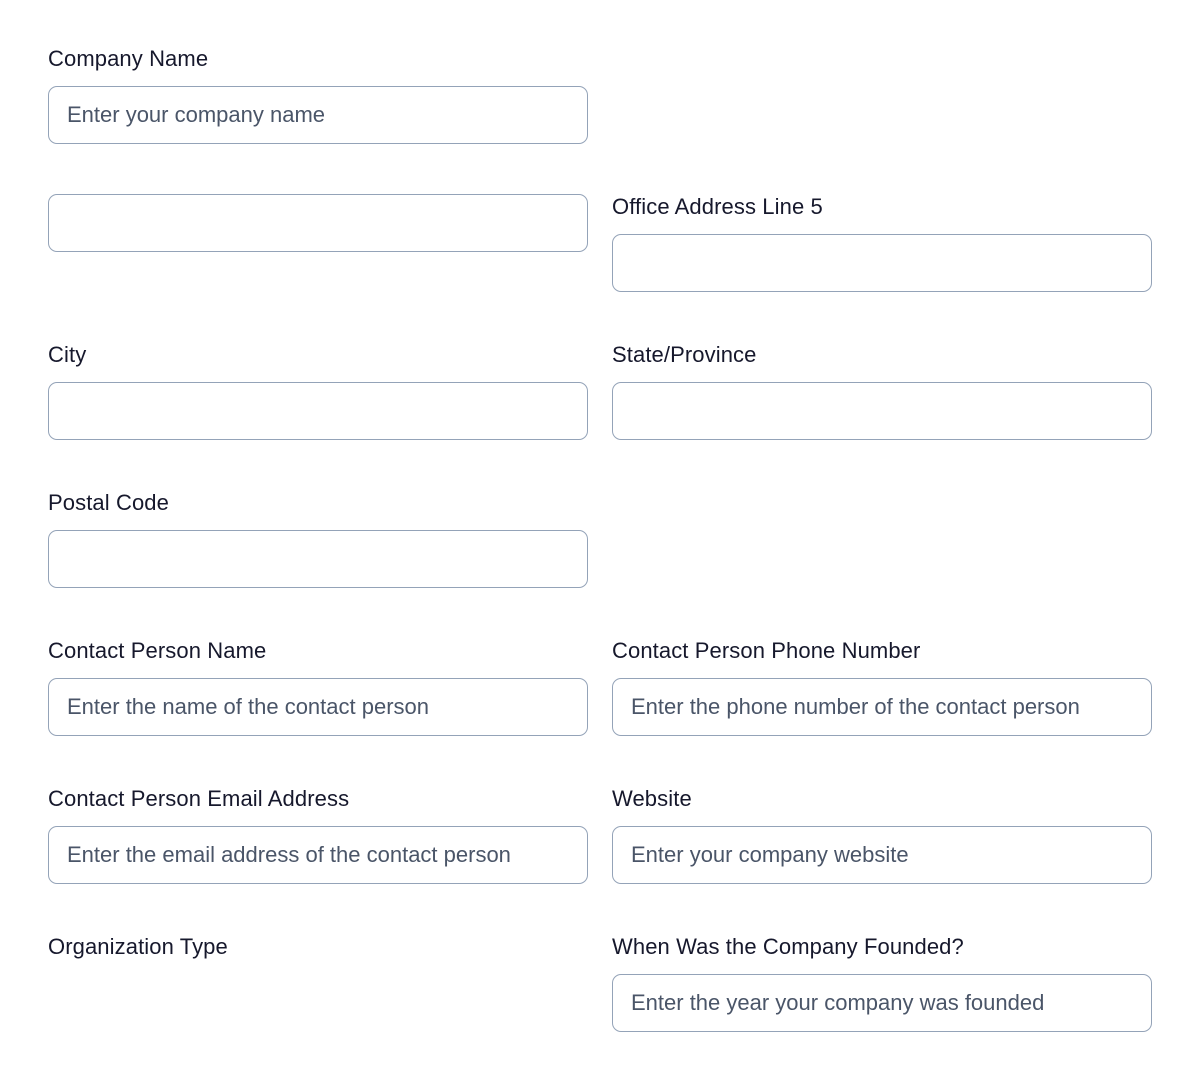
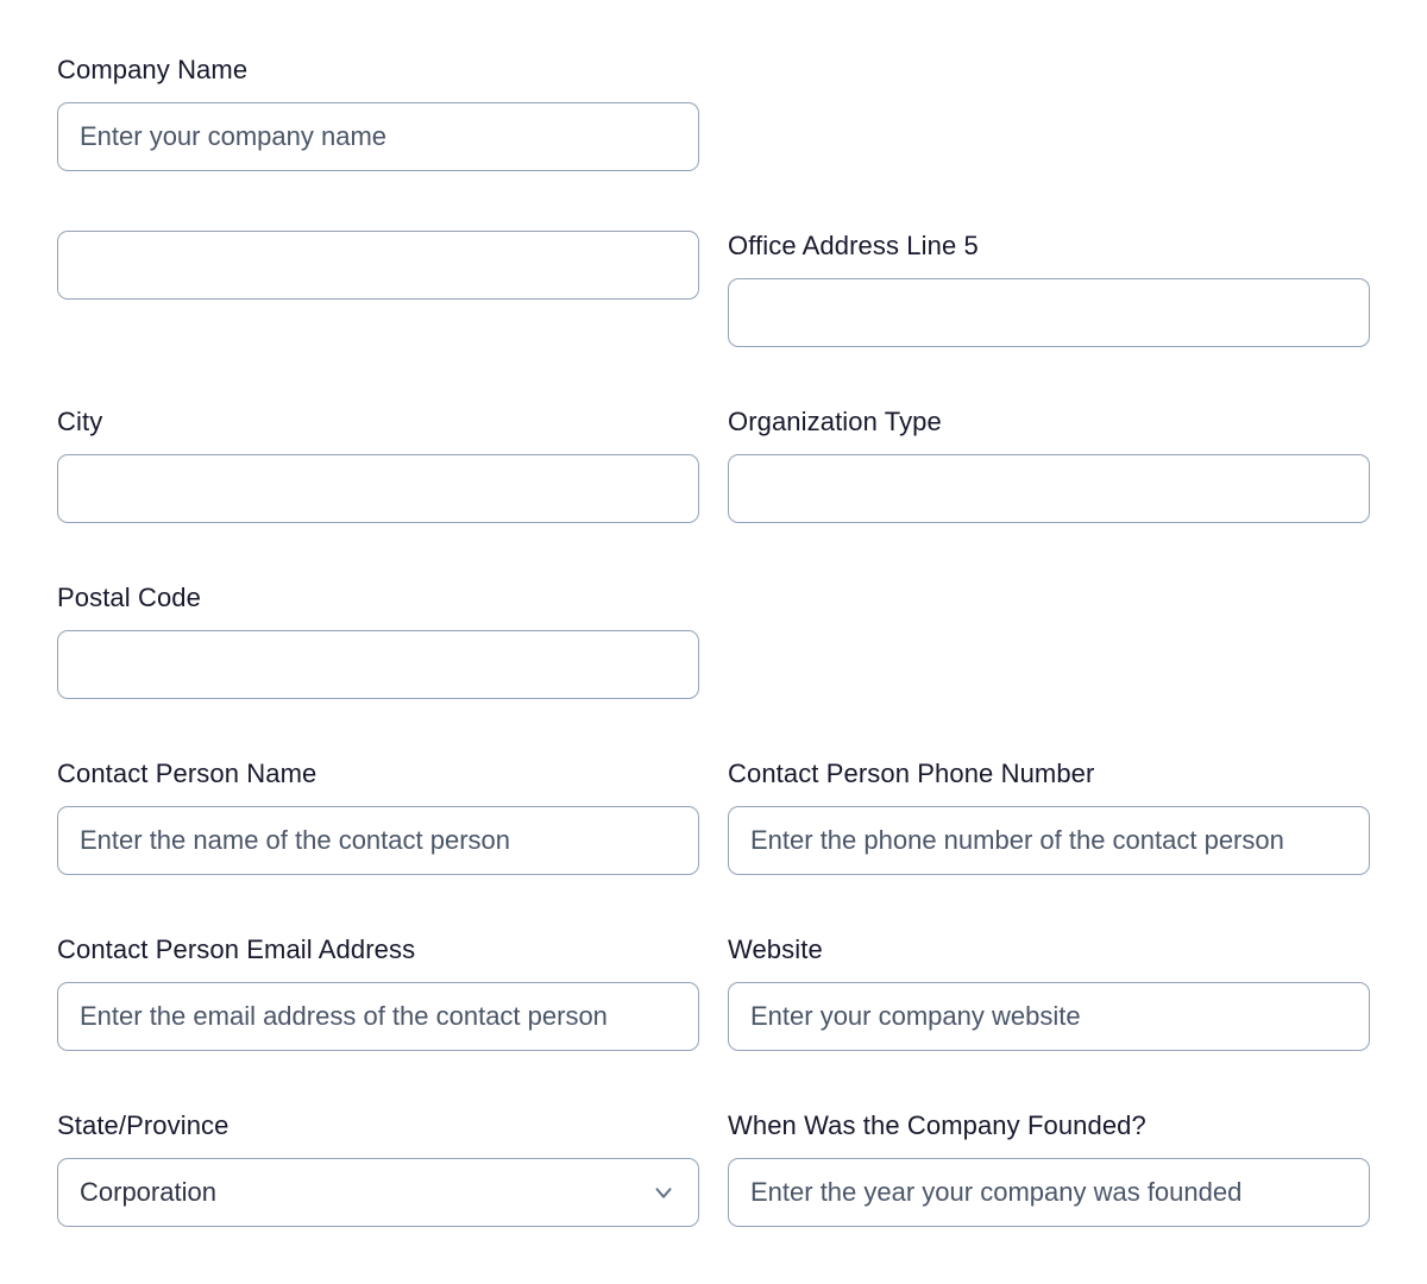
  Company Name
  Enter your company name
  Office Address Line 5
  City
- State/Province
+ Organization Type
  Postal Code
  Contact Person Name
  Enter the name of the contact person
  Contact Person Phone Number
  Enter the phone number of the contact person
  Contact Person Email Address
  Enter the email address of the contact person
  Website
  Enter your company website
- Organization Type
+ State/Province
+ Corporation
  When Was the Company Founded?
  Enter the year your company was founded
